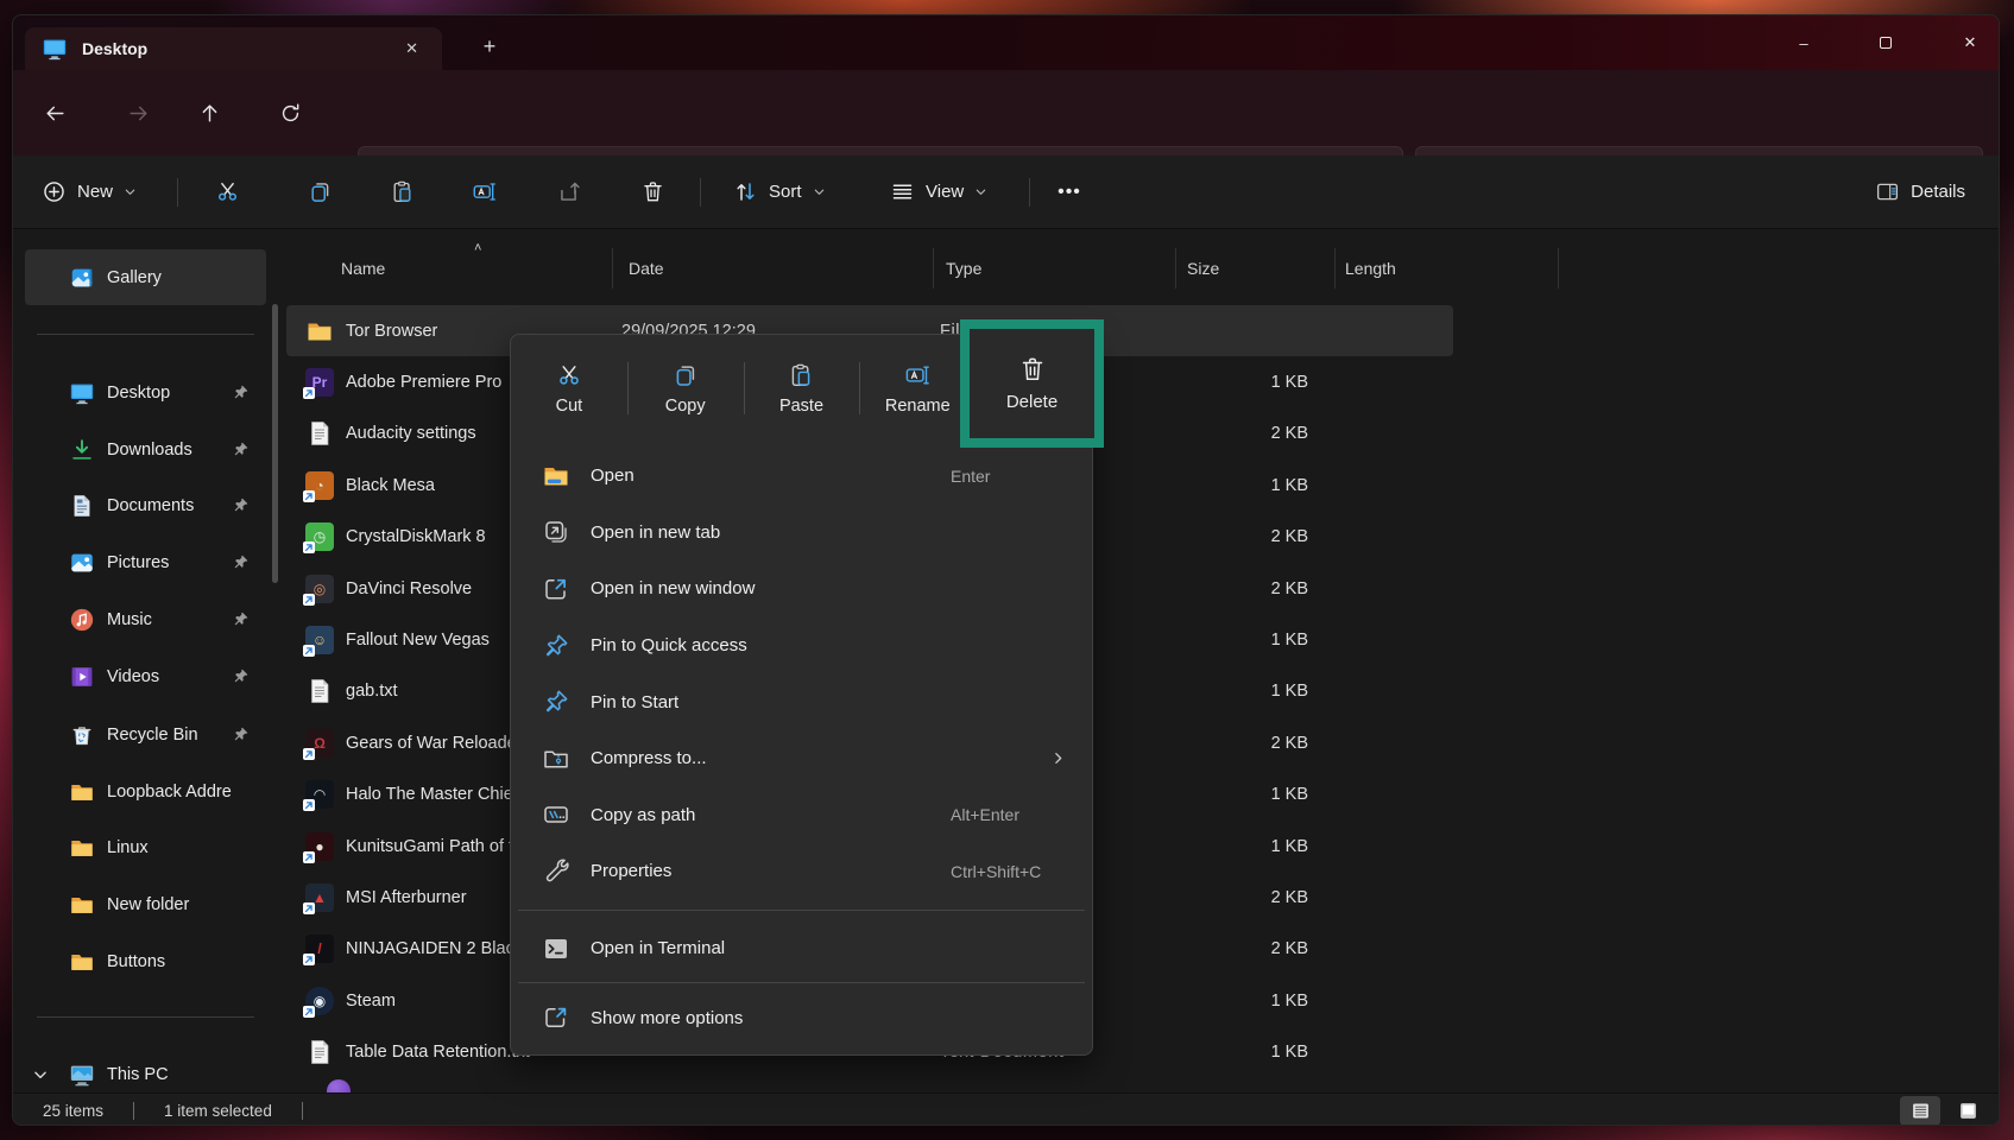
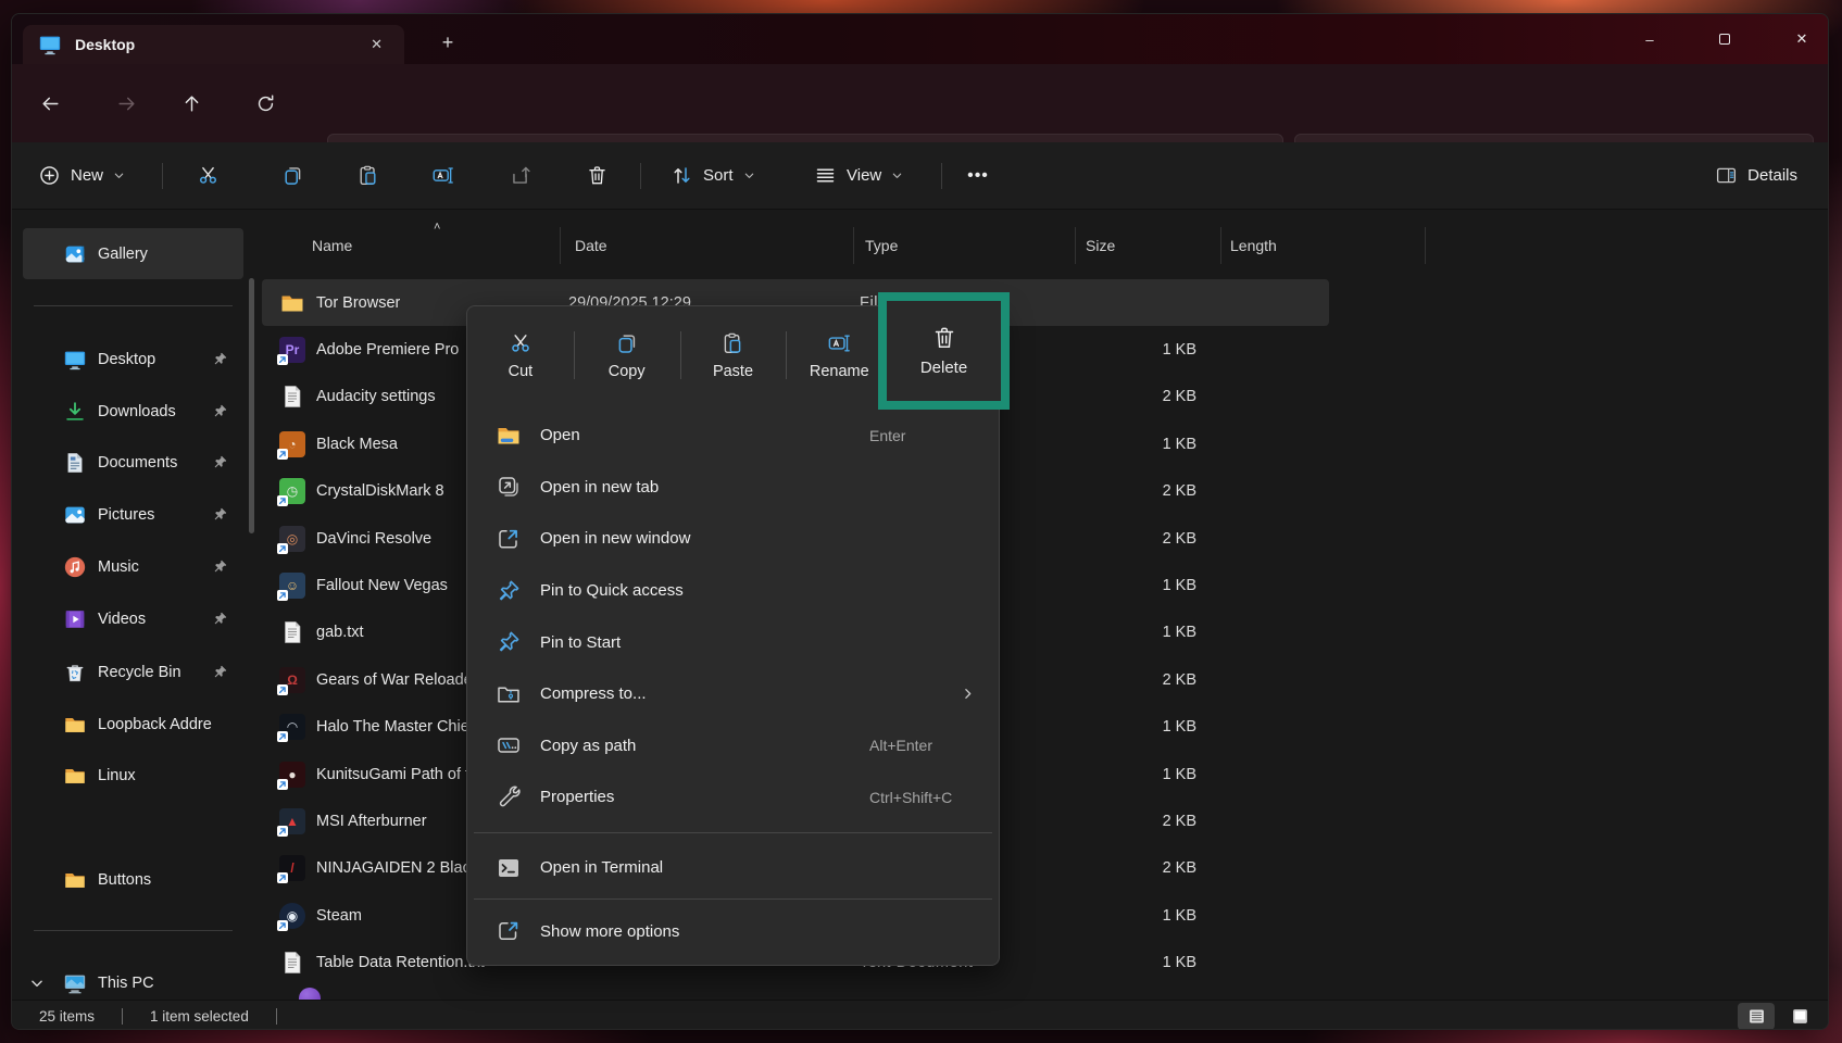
  Desktop
  ✕
  +
  –
  ✕
  New
  Sort
  View
  •••
  Details
  Gallery
  Desktop
  Downloads
  Documents
  Pictures
  Music
  Videos
  Recycle Bin
  Loopback Addre
  Linux
- New folder
  Buttons
  This PC
  Name
  ˄
  Date
  Type
  Size
  Length
  Tor Browser
  29/09/2025 12:29
  Pr
  Adobe Premiere Pro
  1 KB
  Audacity settings
  2 KB
  ◔
  Black Mesa
  1 KB
  ◷
  CrystalDiskMark 8
  2 KB
  ◎
  DaVinci Resolve
  2 KB
  ☺
  Fallout New Vegas
  1 KB
  gab.txt
  1 KB
  Ω
  Gears of War Reload
  2 KB
  ◠
  1 KB
  ●
  1 KB
  ▲
  MSI Afterburner
  2 KB
  /
  NINJAGAIDEN 2 Bla
  2 KB
  ◉
  Steam
  1 KB
  Table Data Retention.
  1 KB
  Cut
  Copy
  Paste
  Rename
  Open
  Enter
  Open in new tab
  Open in new window
  Pin to Quick access
  Pin to Start
  Compress to...
  Copy as path
  Alt+Enter
  Properties
  Ctrl+Shift+C
  Open in Terminal
  Show more options
  Delete
  25 items
  1 item selected
